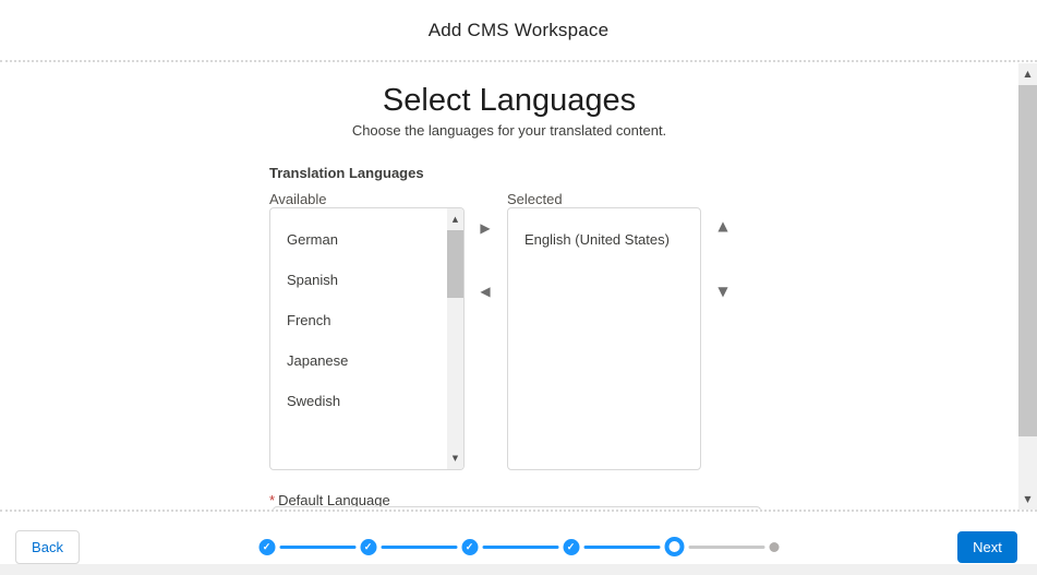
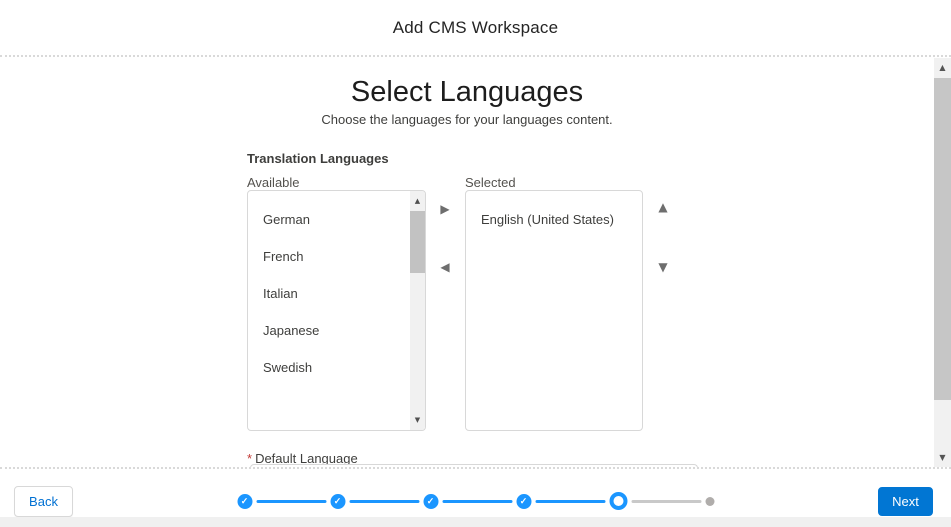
  Add CMS Workspace
  Select Languages
- Choose the languages for your translated content.
+ Choose the languages for your languages content.
  Translation Languages
  Available
  Selected
  German
- Spanish
  French
+ Italian
  Japanese
  Swedish
  ▲
  ▼
  ▶
  ◀
  English (United States)
  ▲
  ▼
  * Default Language
  ▲
  ▼
  Back
  ✓
  ✓
  ✓
  ✓
  Next
